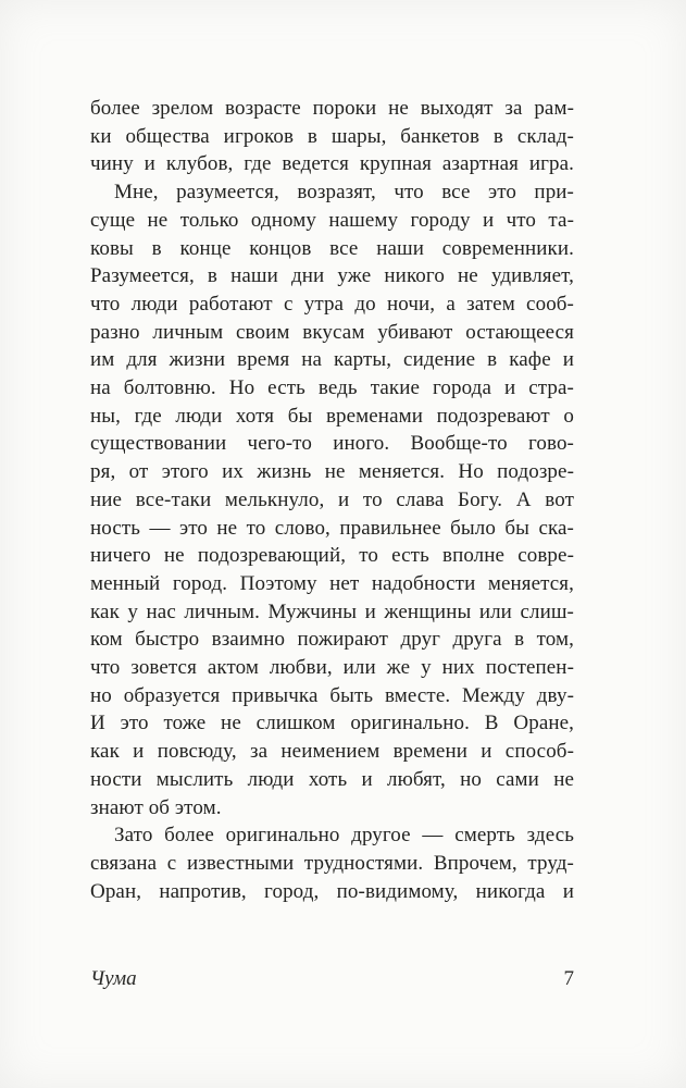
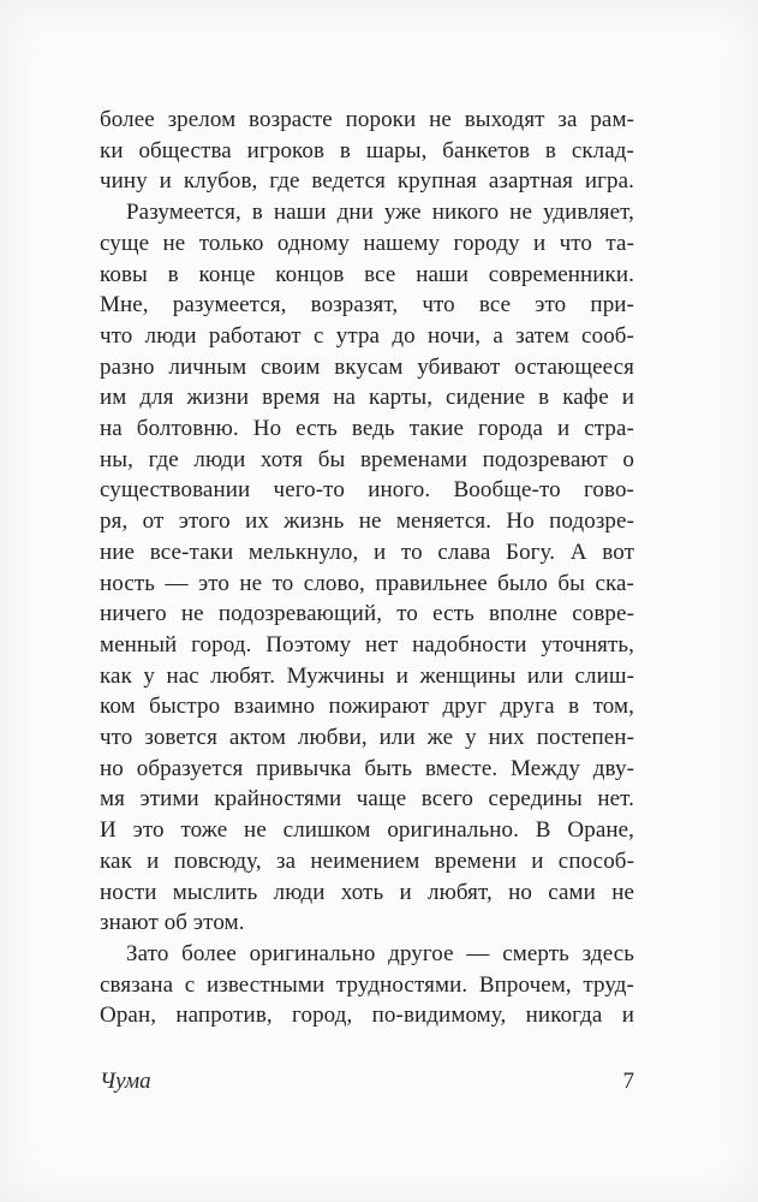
  более зрелом возрасте пороки не выходят за рам-
  ки общества игроков в шары, банкетов в склад-
  чину и клубов, где ведется крупная азартная игра.
- Мне, разумеется, возразят, что все это при-
+ Разумеется, в наши дни уже никого не удивляет,
  суще не только одному нашему городу и что та-
  ковы в конце концов все наши современники.
- Разумеется, в наши дни уже никого не удивляет,
+ Мне, разумеется, возразят, что все это при-
  что люди работают с утра до ночи, а затем сооб-
  разно личным своим вкусам убивают остающееся
  им для жизни время на карты, сидение в кафе и
  на болтовню. Но есть ведь такие города и стра-
  ны, где люди хотя бы временами подозревают о
  существовании чего-то иного. Вообще-то гово-
  ря, от этого их жизнь не меняется. Но подозре-
  ние все-таки мелькнуло, и то слава Богу. А вот
  ность — это не то слово, правильнее было бы ска-
  ничего не подозревающий, то есть вполне совре-
- менный город. Поэтому нет надобности меняется,
+ менный город. Поэтому нет надобности уточнять,
- как у нас личным. Мужчины и женщины или слиш-
+ как у нас любят. Мужчины и женщины или слиш-
  ком быстро взаимно пожирают друг друга в том,
  что зовется актом любви, или же у них постепен-
  но образуется привычка быть вместе. Между дву-
+ мя этими крайностями чаще всего середины нет.
  И это тоже не слишком оригинально. В Оране,
  как и повсюду, за неимением времени и способ-
  ности мыслить люди хоть и любят, но сами не
  знают об этом.
  Зато более оригинально другое — смерть здесь
  связана с известными трудностями. Впрочем, труд-
  Оран, напротив, город, по-видимому, никогда и
  Чума
  7
